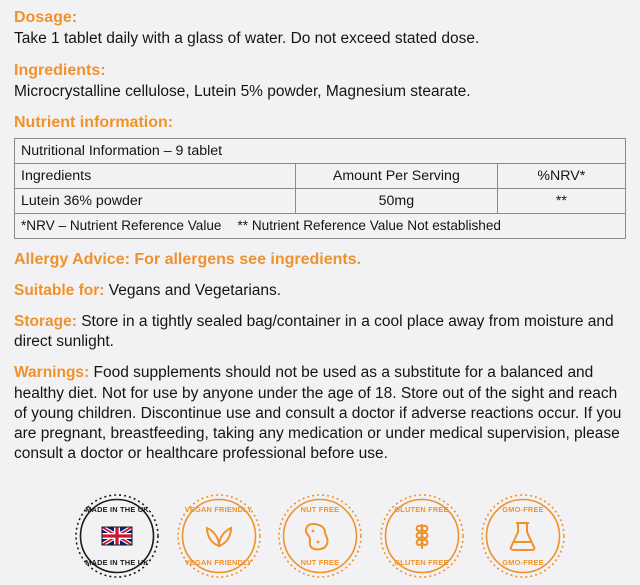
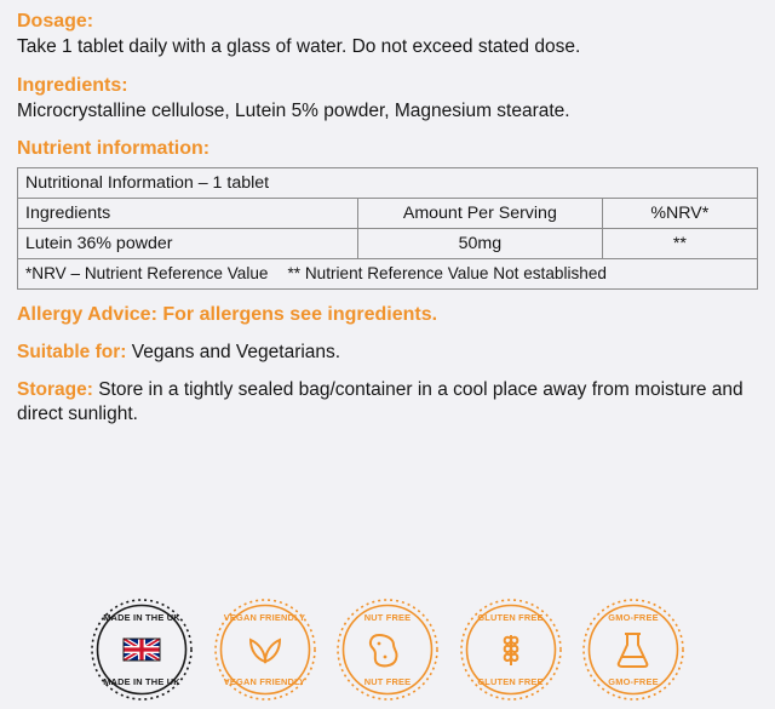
  Dosage:
  Take 1 tablet daily with a glass of water. Do not exceed stated dose.
  Ingredients:
  Microcrystalline cellulose, Lutein 5% powder, Magnesium stearate.
  Nutrient information:
- Nutritional Information – 9 tablet
+ Nutritional Information – 1 tablet
  Ingredients	Amount Per Serving	%NRV*
  Lutein 36% powder	50mg	**
  *NRV – Nutrient Reference Value ** Nutrient Reference Value Not established
  Allergy Advice: For allergens see ingredients.
  Suitable for: Vegans and Vegetarians.
  Storage: Store in a tightly sealed bag/container in a cool place away from moisture and direct sunlight.
- Warnings: Food supplements should not be used as a substitute for a balanced and healthy diet. Not for use by anyone under the age of 18. Store out of the sight and reach of young children. Discontinue use and consult a doctor if adverse reactions occur. If you are pregnant, breastfeeding, taking any medication or under medical supervision, please consult a doctor or healthcare professional before use.
  MADE IN THE UK
  MADE IN THE UK
  VEGAN FRIENDLY
  VEGAN FRIENDLY
  NUT FREE
  NUT FREE
  GLUTEN FREE
  GLUTEN FREE
  GMO-FREE
  GMO-FREE
